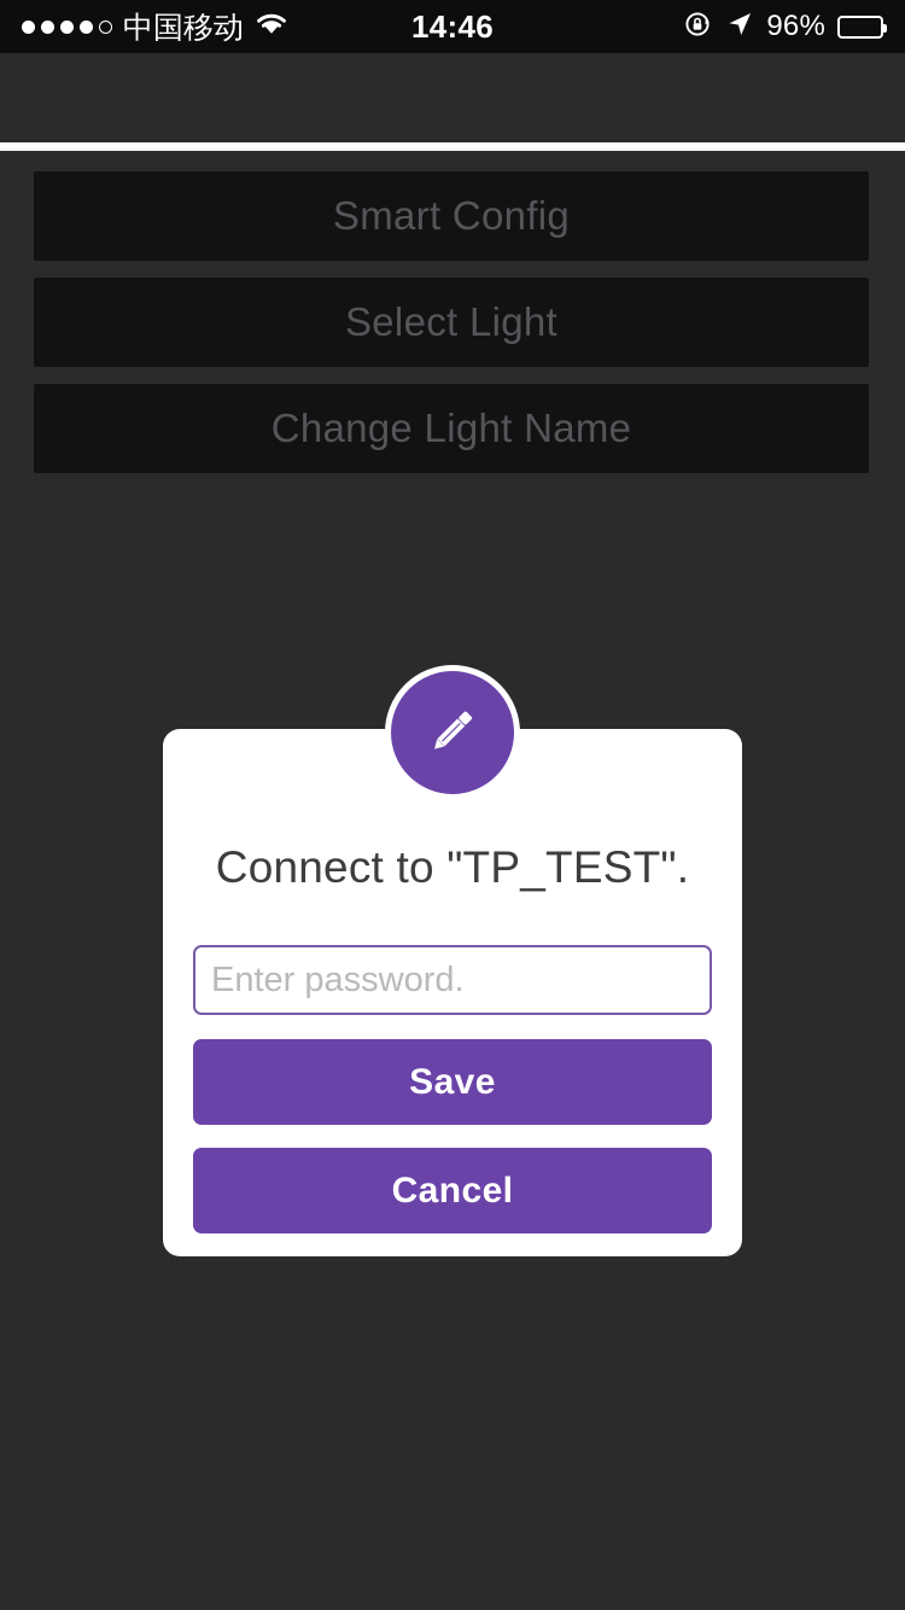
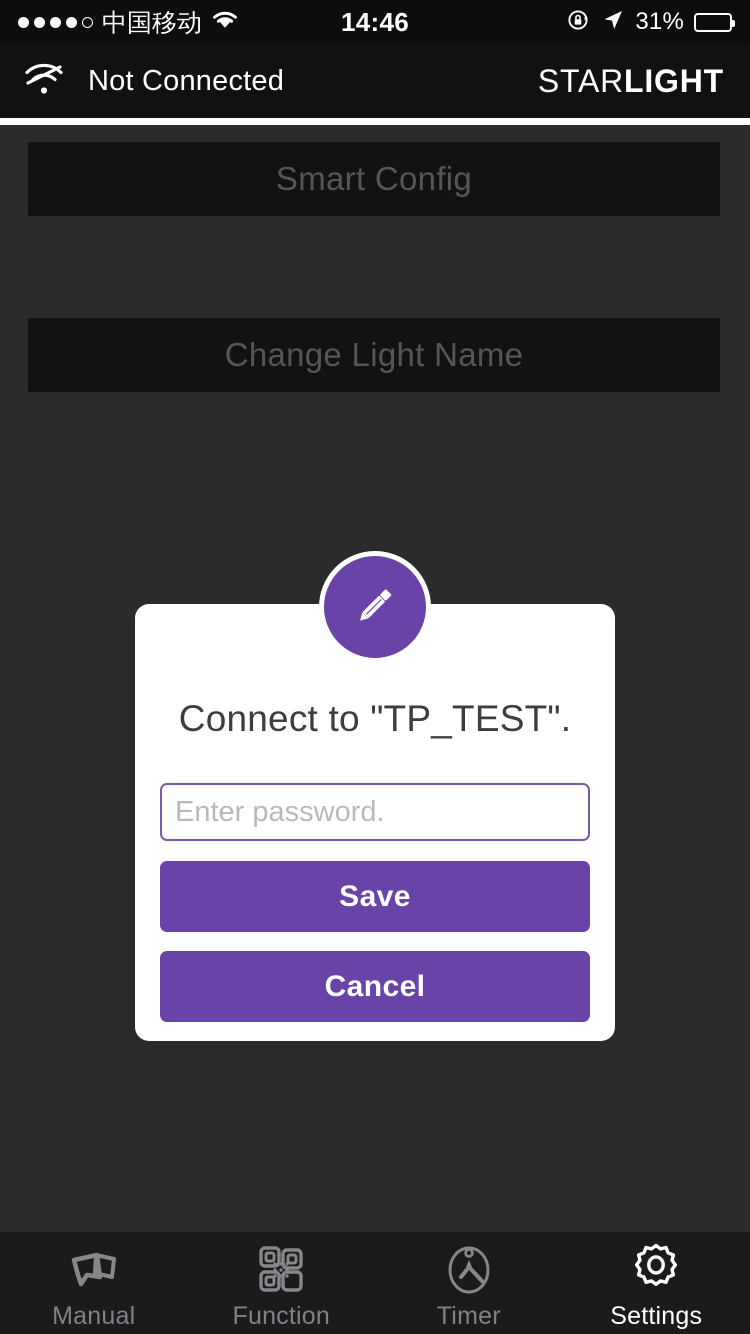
  中国移动
  14:46
- 96%
+ 31%
+ Not Connected
+ STARLIGHT
  Smart Config
- Select Light
  Change Light Name
  Connect to "TP_TEST".
  Enter password.
  Save
  Cancel
+ Manual
+ Function
+ Timer
+ Settings
